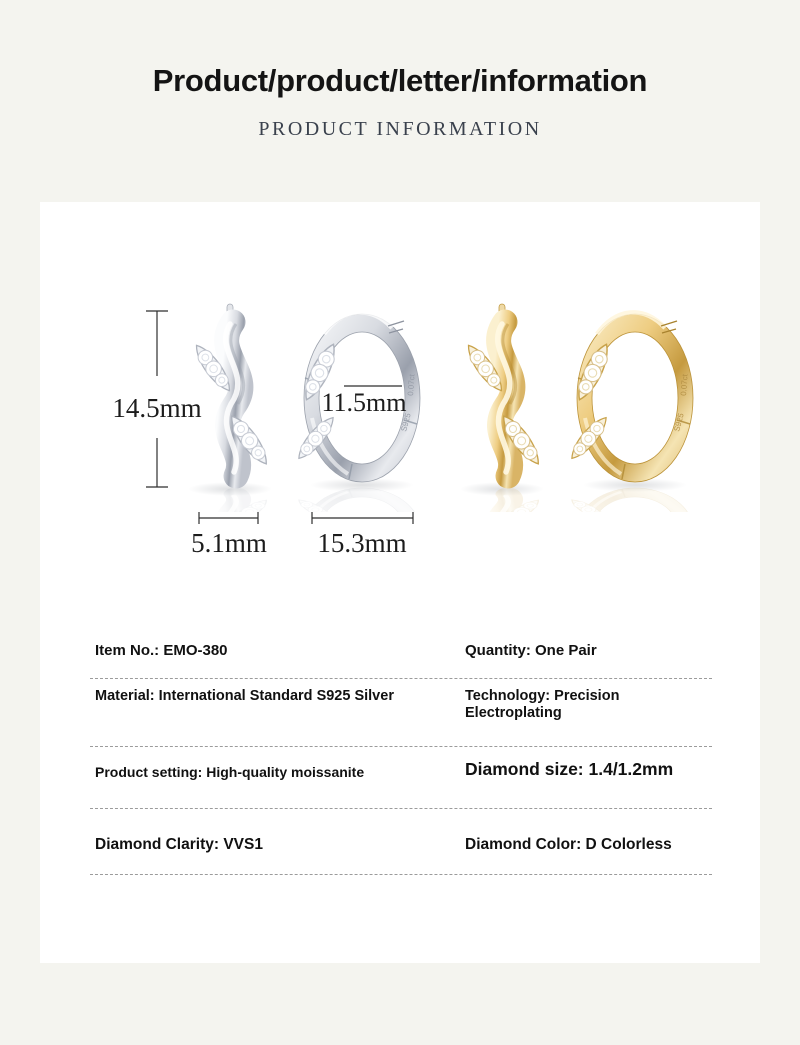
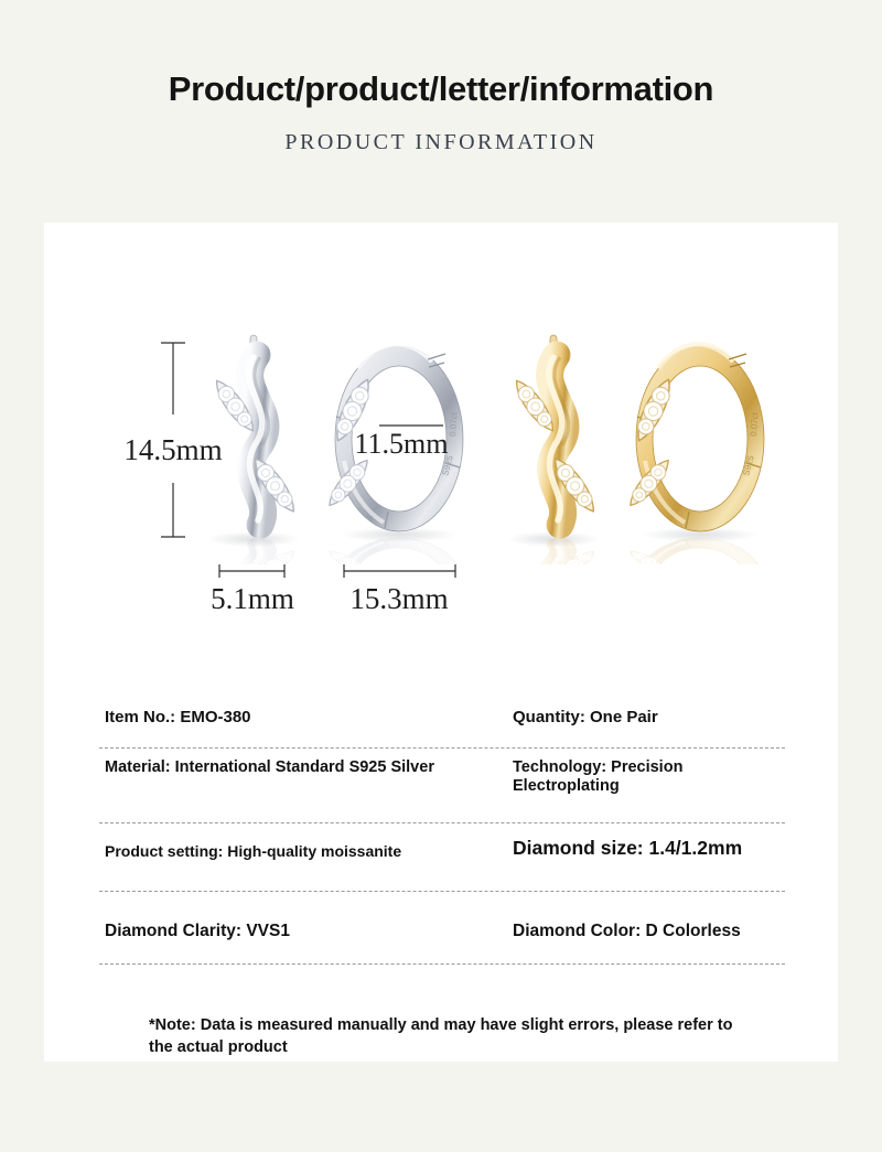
  Product/product/letter/information
  PRODUCT INFORMATION
  14.5mm
  11.5mm
  5.1mm
  15.3mm
  Item No.: EMO-380
  Quantity: One Pair
  Material: International Standard S925 Silver
  Technology: Precision Electroplating
  Product setting: High-quality moissanite
  Diamond size: 1.4/1.2mm
  Diamond Clarity: VVS1
  Diamond Color: D Colorless
+ *Note: Data is measured manually and may have slight errors, please refer to the actual product
